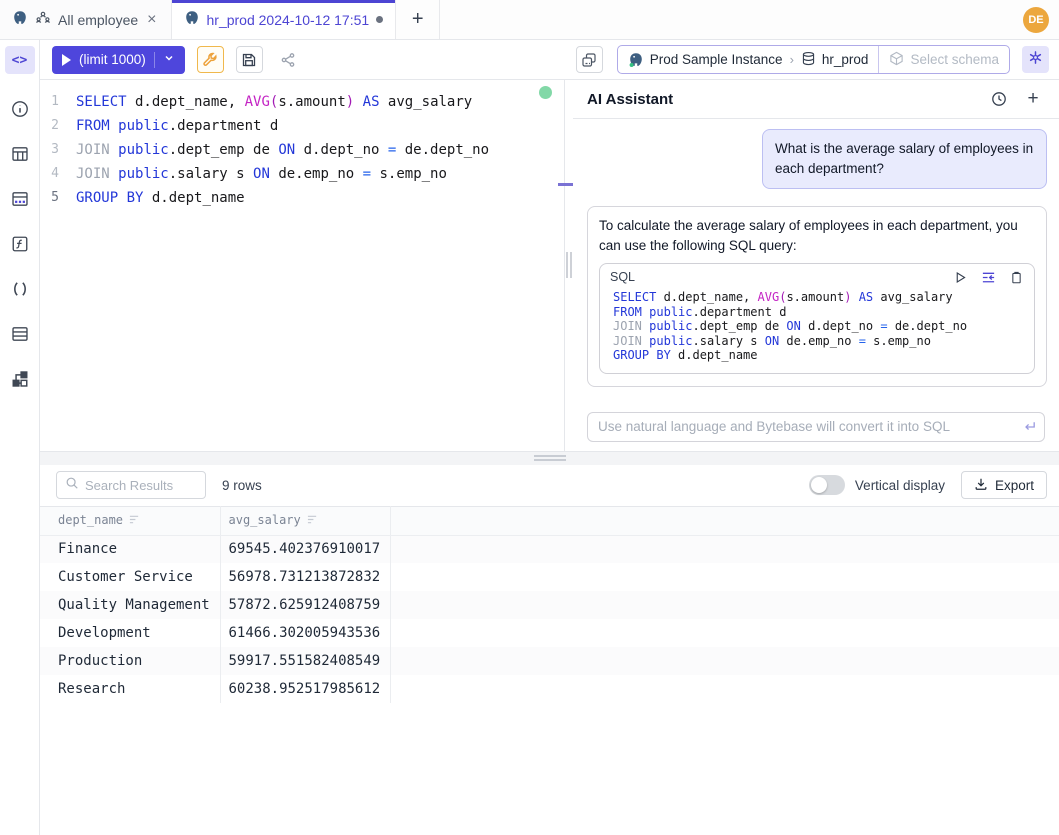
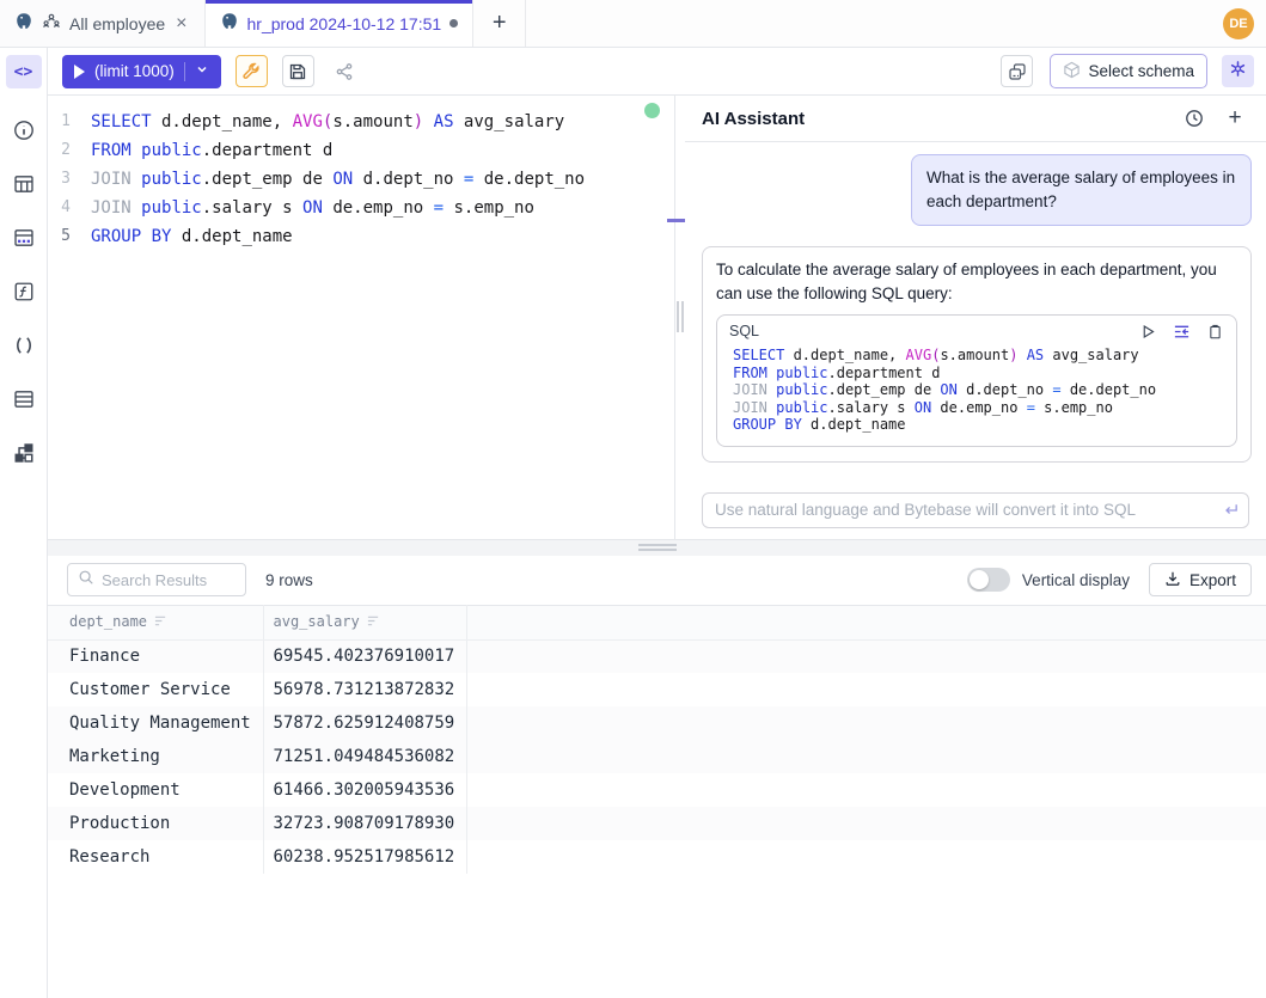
  All employee
  ×
  hr_prod 2024-10-12 17:51
  +
  DE
  <>
  (limit 1000)
- Prod Sample Instance
- ›
- hr_prod
  Select schema
  1
  SELECT
  d.dept_name,
  AVG
  (
  s.amount
  )
  AS
  avg_salary
  2
  FROM
  public
  .department d
  3
  JOIN
  public
  .dept_emp de
  ON
  d.dept_no
  =
  de.dept_no
  4
  JOIN
  public
  .salary s
  ON
  de.emp_no
  =
  s.emp_no
  5
  GROUP BY
  d.dept_name
  AI Assistant
  +
  What is the average salary of employees in each department?
  To calculate the average salary of employees in each department, you can use the following SQL query:
  SQL
  SELECT
  d.dept_name,
  AVG
  (
  s.amount
  )
  AS
  avg_salary
  FROM
  public
  .department d
  JOIN
  public
  .dept_emp de
  ON
  d.dept_no
  =
  de.dept_no
  JOIN
  public
  .salary s
  ON
  de.emp_no
  =
  s.emp_no
  GROUP BY
  d.dept_name
  Use natural language and Bytebase will convert it into SQL
  Search Results
  9 rows
  Vertical display
  Export
  dept_name	avg_salary
  Finance	69545.402376910017
  Customer Service	56978.731213872832
  Quality Management	57872.625912408759
+ Marketing	71251.049484536082
  Development	61466.302005943536
- Production	59917.551582408549
+ Production	32723.908709178930
  Research	60238.952517985612
